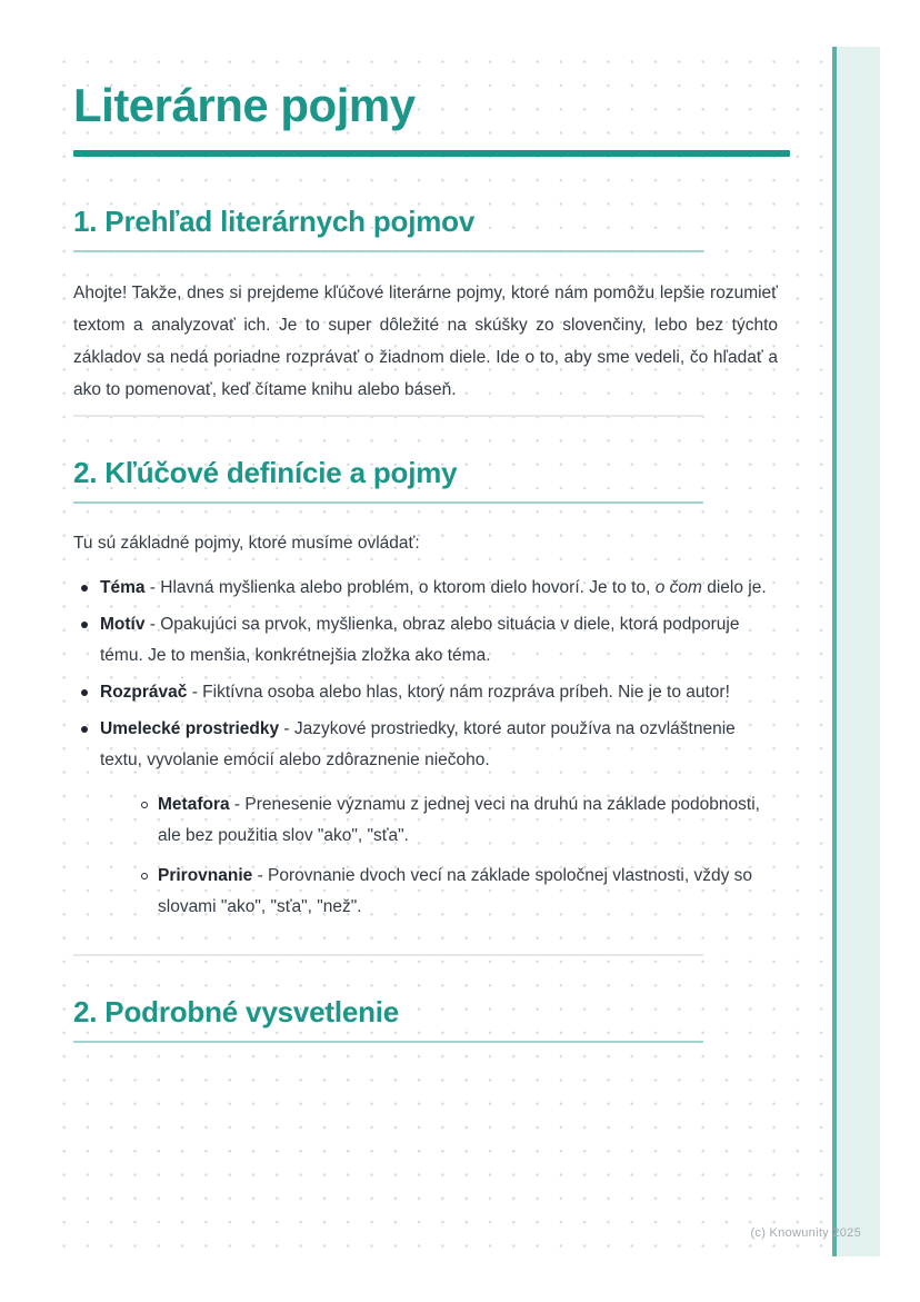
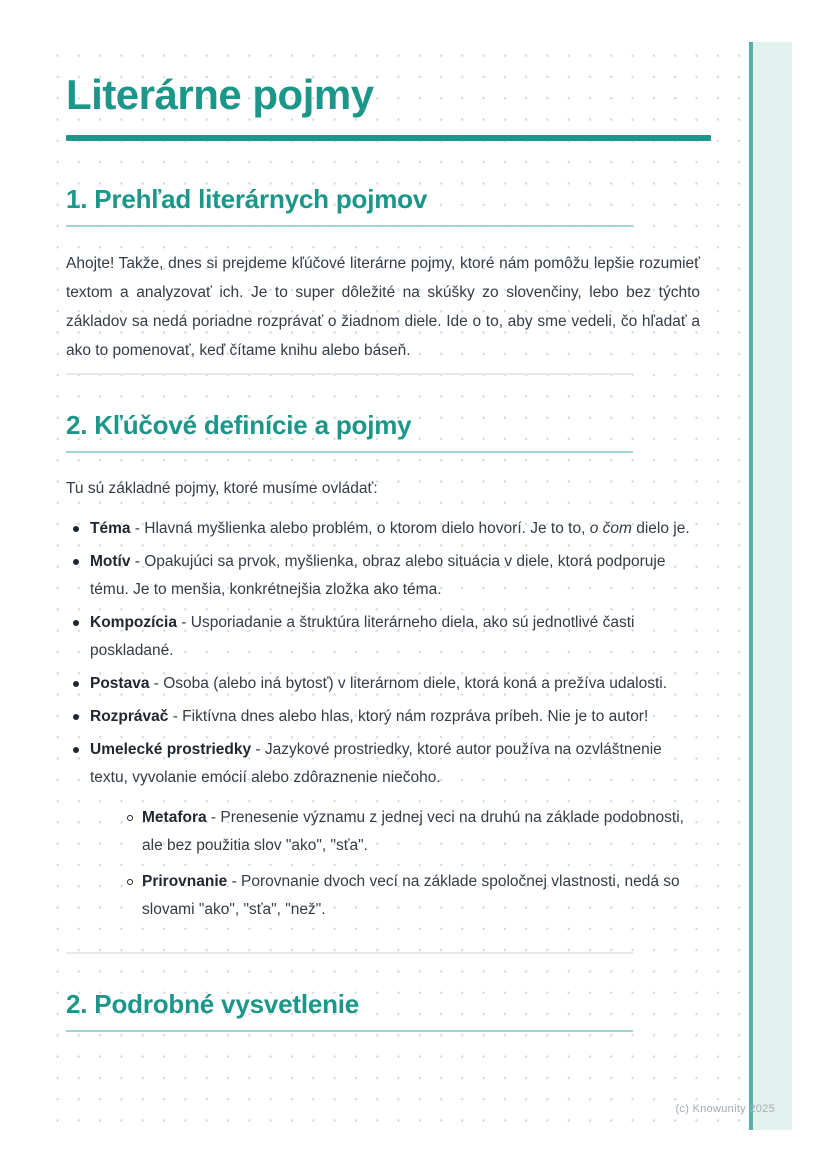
  Literárne pojmy
  1. Prehľad literárnych pojmov
  Ahojte! Takže, dnes si prejdeme kľúčové literárne pojmy, ktoré nám pomôžu lepšie rozumieť textom a analyzovať ich. Je to super dôležité na skúšky zo slovenčiny, lebo bez týchto základov sa nedá poriadne rozprávať o žiadnom diele. Ide o to, aby sme vedeli, čo hľadať a ako to pomenovať, keď čítame knihu alebo báseň.
  2. Kľúčové definície a pojmy
  Tu sú základné pojmy, ktoré musíme ovládať:
  Téma - Hlavná myšlienka alebo problém, o ktorom dielo hovorí. Je to to, o čom dielo je.
  Motív - Opakujúci sa prvok, myšlienka, obraz alebo situácia v diele, ktorá podporuje tému. Je to menšia, konkrétnejšia zložka ako téma.
+ Kompozícia - Usporiadanie a štruktúra literárneho diela, ako sú jednotlivé časti poskladané.
+ Postava - Osoba (alebo iná bytosť) v literárnom diele, ktorá koná a prežíva udalosti.
- Rozprávač - Fiktívna osoba alebo hlas, ktorý nám rozpráva príbeh. Nie je to autor!
+ Rozprávač - Fiktívna dnes alebo hlas, ktorý nám rozpráva príbeh. Nie je to autor!
  Umelecké prostriedky - Jazykové prostriedky, ktoré autor používa na ozvláštnenie textu, vyvolanie emócií alebo zdôraznenie niečoho.
  Metafora - Prenesenie významu z jednej veci na druhú na základe podobnosti, ale bez použitia slov "ako", "sťa".
- Prirovnanie - Porovnanie dvoch vecí na základe spoločnej vlastnosti, vždy so slovami "ako", "sťa", "než".
+ Prirovnanie - Porovnanie dvoch vecí na základe spoločnej vlastnosti, nedá so slovami "ako", "sťa", "než".
  2. Podrobné vysvetlenie
  (c) Knowunity 2025
